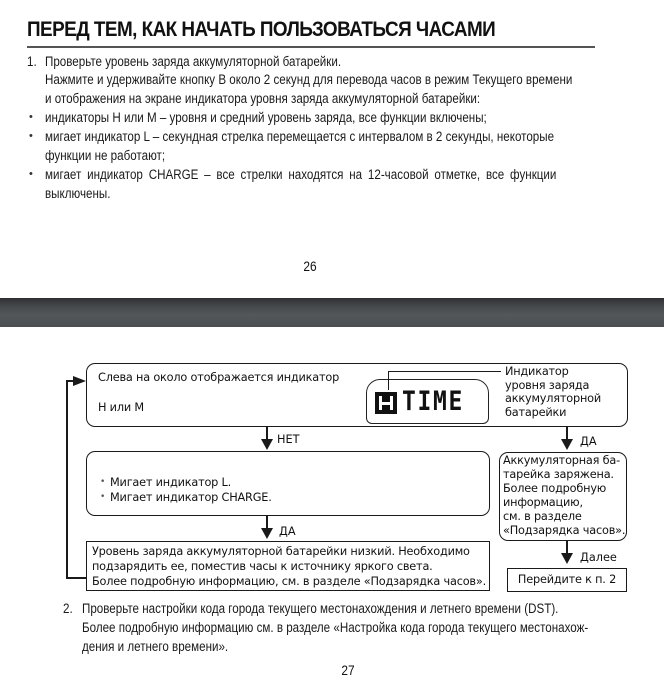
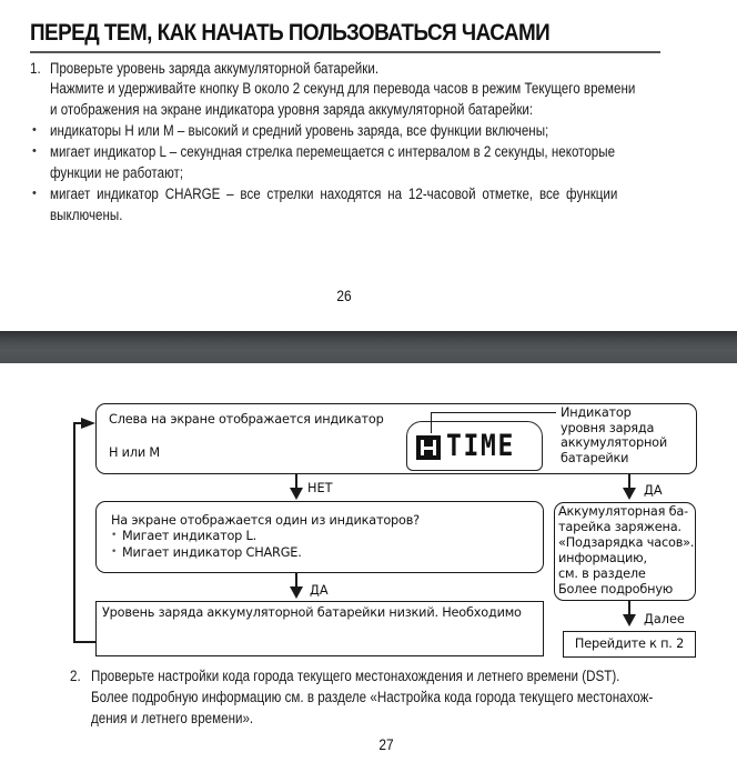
  ПЕРЕД ТЕМ, КАК НАЧАТЬ ПОЛЬЗОВАТЬСЯ ЧАСАМИ
  1.
  Проверьте уровень заряда аккумуляторной батарейки.
  Нажмите и удерживайте кнопку B около 2 секунд для перевода часов в режим Текущего времени
  и отображения на экране индикатора уровня заряда аккумуляторной батарейки:
  •
- индикаторы H или M – уровня и средний уровень заряда, все функции включены;
+ индикаторы H или M – высокий и средний уровень заряда, все функции включены;
  •
  мигает индикатор L – секундная стрелка перемещается с интервалом в 2 секунды, некоторые
  функции не работают;
  •
  мигает индикатор CHARGE – все стрелки находятся на 12-часовой отметке, все функции
  выключены.
  26
- Слева на около отображается индикатор
+ Слева на экране отображается индикатор
  H или M
  TIME
  Индикатор
  уровня заряда
  аккумуляторной
  батарейки
  НЕТ
  ДА
+ На экране отображается один из индикаторов?
  •
  Мигает индикатор L.
  •
  Мигает индикатор CHARGE.
  ДА
  Уровень заряда аккумуляторной батарейки низкий. Необходимо
- подзарядить ее, поместив часы к источнику яркого света.
- Более подробную информацию, см. в разделе «Подзарядка часов».
  Аккумуляторная ба-
  тарейка заряжена.
- Более подробную
+ «Подзарядка часов».
  информацию,
  см. в разделе
- «Подзарядка часов».
+ Более подробную
  Далее
  Перейдите к п. 2
  2.
  Проверьте настройки кода города текущего местонахождения и летнего времени (DST).
  Более подробную информацию см. в разделе «Настройка кода города текущего местонахож-
  дения и летнего времени».
  27
